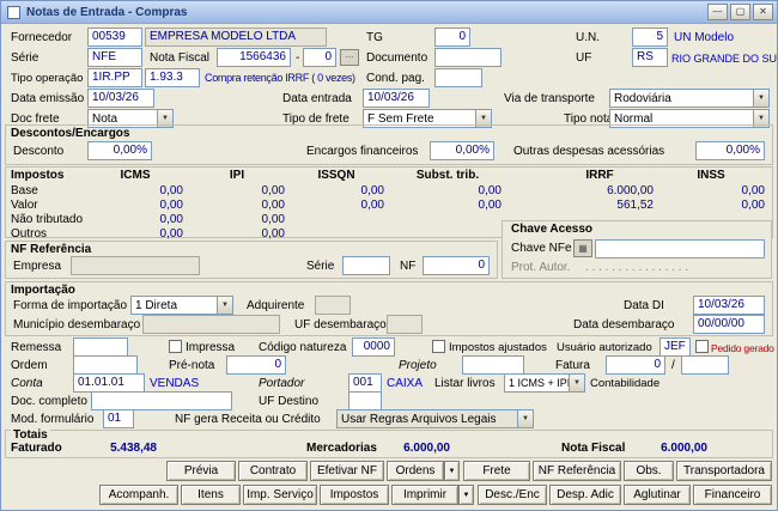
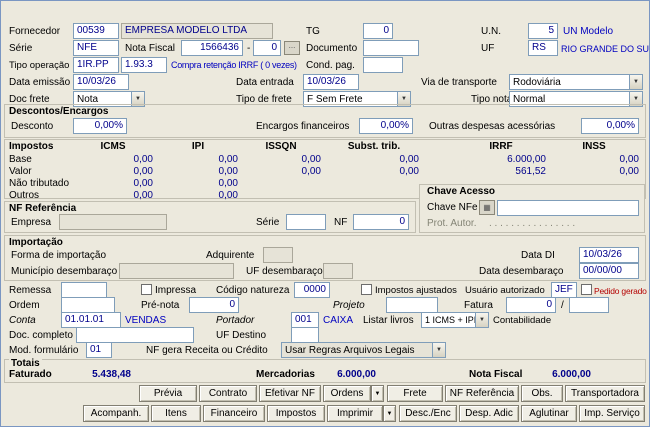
- Notas de Entrada - Compras
- —
- ▢
- ✕
  Fornecedor
  00539
  EMPRESA MODELO LTDA
  TG
  0
  U.N.
  5
  UN Modelo
  Série
  NFE
  Nota Fiscal
  1566436
  -
  0
  ...
  Documento
  UF
  RS
  RIO GRANDE DO SU
  Tipo operação
  1IR.PP
  1.93.3
  Compra retenção IRRF ( 0 vezes)
  Cond. pag.
  Data emissão
  10/03/26
  Data entrada
  10/03/26
  Via de transporte
  Rodoviária
  Doc frete
  Nota
  Tipo de frete
  F Sem Frete
  Tipo not
  Normal
  Descontos/Encargos
  Desconto
  0,00%
  Encargos financeiros
  0,00%
  Outras despesas acessórias
  0,00%
  Impostos
  ICMS
  IPI
  ISSQN
  Subst. trib.
  IRRF
  INSS
  Base
  0,00
  0,00
  0,00
  0,00
  6.000,00
  0,00
  Valor
  0,00
  0,00
  0,00
  0,00
  561,52
  0,00
  Não tributado
  0,00
  0,00
  Outros
  0,00
  0,00
  Chave Acesso
  Chave NFe
  ▦
  Prot. Autor.
  . . . . . . . . . . . . . . . .
  NF Referência
  Empresa
  Série
  NF
  0
  Importação
  Forma de importação
- 1 Direta
  Adquirente
  Data DI
  10/03/26
  Município desembaraço
  UF desembaraço
  Data desembaraço
  00/00/00
  Remessa
  Impressa
  Código natureza
  0000
  Impostos ajustados
  Usuário autorizado
  JEF
  Pedido gerado
  Ordem
  Pré-nota
  0
  Projeto
  Fatura
  0
  /
  Conta
  01.01.01
  VENDAS
  Portador
  001
  CAIXA
  Listar livros
  1 ICMS + IP
  Contabilidade
  Doc. completo
  UF Destino
  Mod. formulário
  01
  NF gera Receita ou Crédito
  Usar Regras Arquivos Legais
  Totais
  Faturado
  5.438,48
  Mercadorias
  6.000,00
  Nota Fiscal
  6.000,00
  Prévia
  Contrato
  Efetivar NF
  Ordens
  Frete
  NF Referência
  Obs.
  Transportadora
  Acompanh.
  Itens
- Imp. Serviço
+ Financeiro
  Impostos
  Imprimir
  Desc./Enc
  Desp. Adic
  Aglutinar
- Financeiro
+ Imp. Serviço
